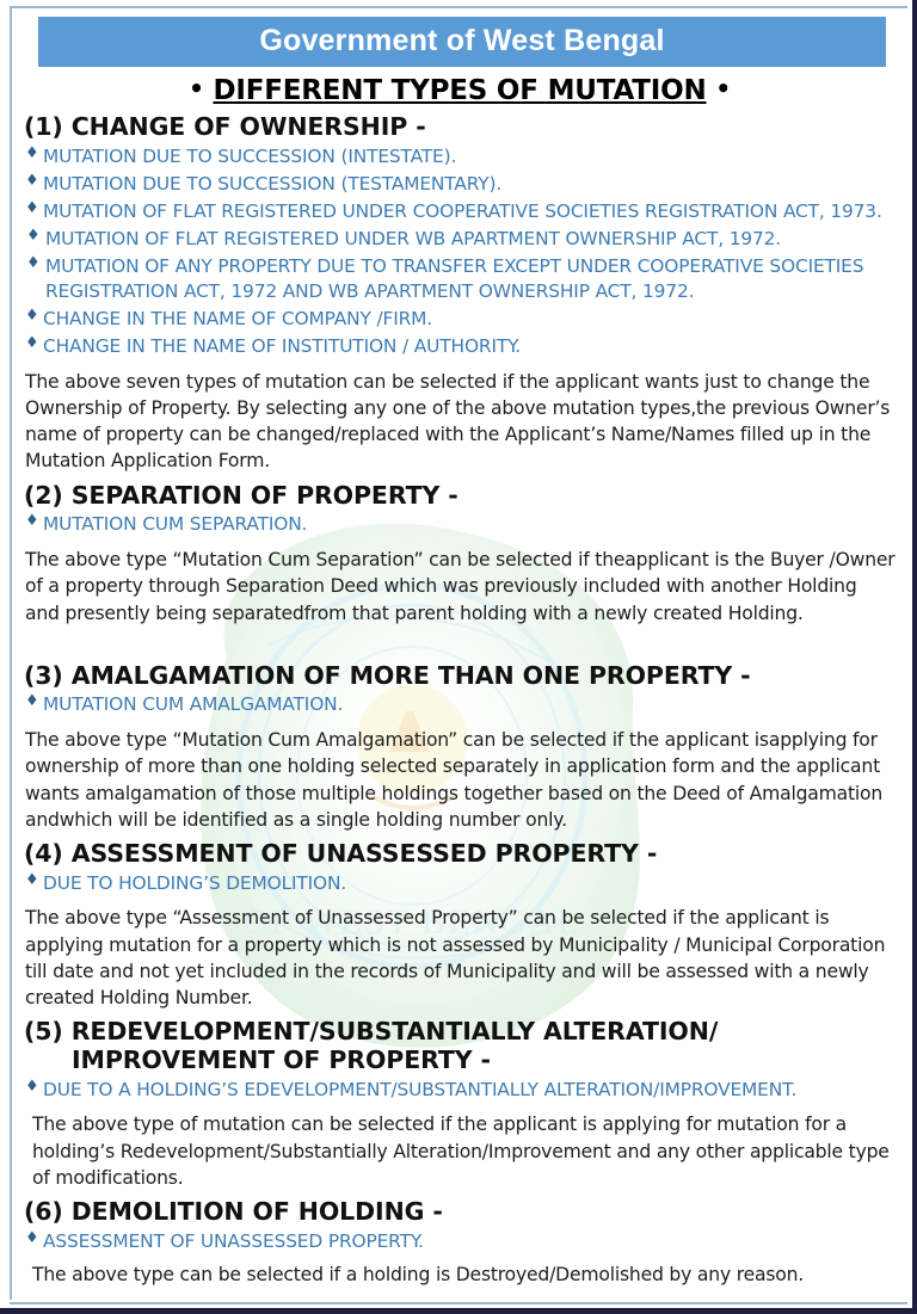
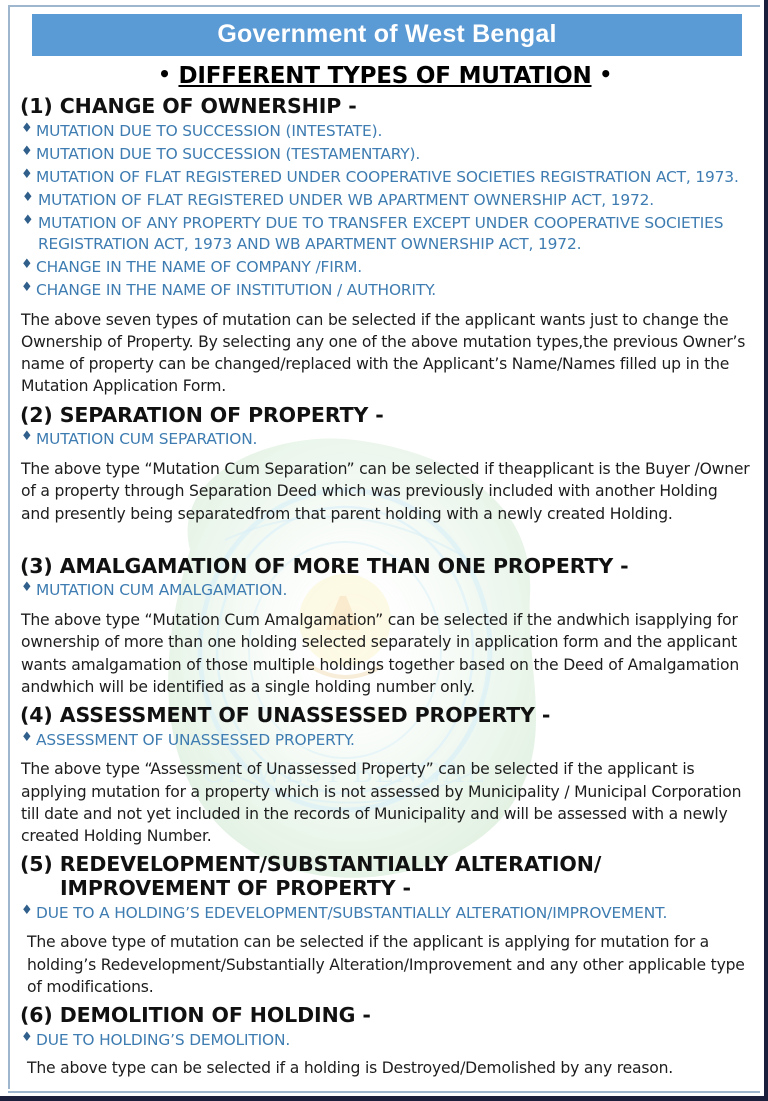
  OF WEST BENGAL
  Government of West Bengal
  • DIFFERENT TYPES OF MUTATION •
  (1) CHANGE OF OWNERSHIP -
  MUTATION DUE TO SUCCESSION (INTESTATE).
  MUTATION DUE TO SUCCESSION (TESTAMENTARY).
  MUTATION OF FLAT REGISTERED UNDER COOPERATIVE SOCIETIES REGISTRATION ACT, 1973.
  MUTATION OF FLAT REGISTERED UNDER WB APARTMENT OWNERSHIP ACT, 1972.
- MUTATION OF ANY PROPERTY DUE TO TRANSFER EXCEPT UNDER COOPERATIVE SOCIETIES REGISTRATION ACT, 1972 AND WB APARTMENT OWNERSHIP ACT, 1972.
+ MUTATION OF ANY PROPERTY DUE TO TRANSFER EXCEPT UNDER COOPERATIVE SOCIETIES REGISTRATION ACT, 1973 AND WB APARTMENT OWNERSHIP ACT, 1972.
  CHANGE IN THE NAME OF COMPANY /FIRM.
  CHANGE IN THE NAME OF INSTITUTION / AUTHORITY.
  The above seven types of mutation can be selected if the applicant wants just to change the Ownership of Property. By selecting any one of the above mutation types,the previous Owner’s name of property can be changed/replaced with the Applicant’s Name/Names filled up in the Mutation Application Form.
  (2) SEPARATION OF PROPERTY -
  MUTATION CUM SEPARATION.
  The above type “Mutation Cum Separation” can be selected if theapplicant is the Buyer /Owner of a property through Separation Deed which was previously included with another Holding and presently being separatedfrom that parent holding with a newly created Holding.
  (3) AMALGAMATION OF MORE THAN ONE PROPERTY -
  MUTATION CUM AMALGAMATION.
- The above type “Mutation Cum Amalgamation” can be selected if the applicant isapplying for ownership of more than one holding selected separately in application form and the applicant wants amalgamation of those multiple holdings together based on the Deed of Amalgamation andwhich will be identified as a single holding number only.
+ The above type “Mutation Cum Amalgamation” can be selected if the andwhich isapplying for ownership of more than one holding selected separately in application form and the applicant wants amalgamation of those multiple holdings together based on the Deed of Amalgamation andwhich will be identified as a single holding number only.
  (4) ASSESSMENT OF UNASSESSED PROPERTY -
- DUE TO HOLDING’S DEMOLITION.
+ ASSESSMENT OF UNASSESSED PROPERTY.
  The above type “Assessment of Unassessed Property” can be selected if the applicant is applying mutation for a property which is not assessed by Municipality / Municipal Corporation till date and not yet included in the records of Municipality and will be assessed with a newly created Holding Number.
  (5) REDEVELOPMENT/SUBSTANTIALLY ALTERATION/
  IMPROVEMENT OF PROPERTY -
  DUE TO A HOLDING’S EDEVELOPMENT/SUBSTANTIALLY ALTERATION/IMPROVEMENT.
  The above type of mutation can be selected if the applicant is applying for mutation for a holding’s Redevelopment/Substantially Alteration/Improvement and any other applicable type of modifications.
  (6) DEMOLITION OF HOLDING -
- ASSESSMENT OF UNASSESSED PROPERTY.
+ DUE TO HOLDING’S DEMOLITION.
  The above type can be selected if a holding is Destroyed/Demolished by any reason.
